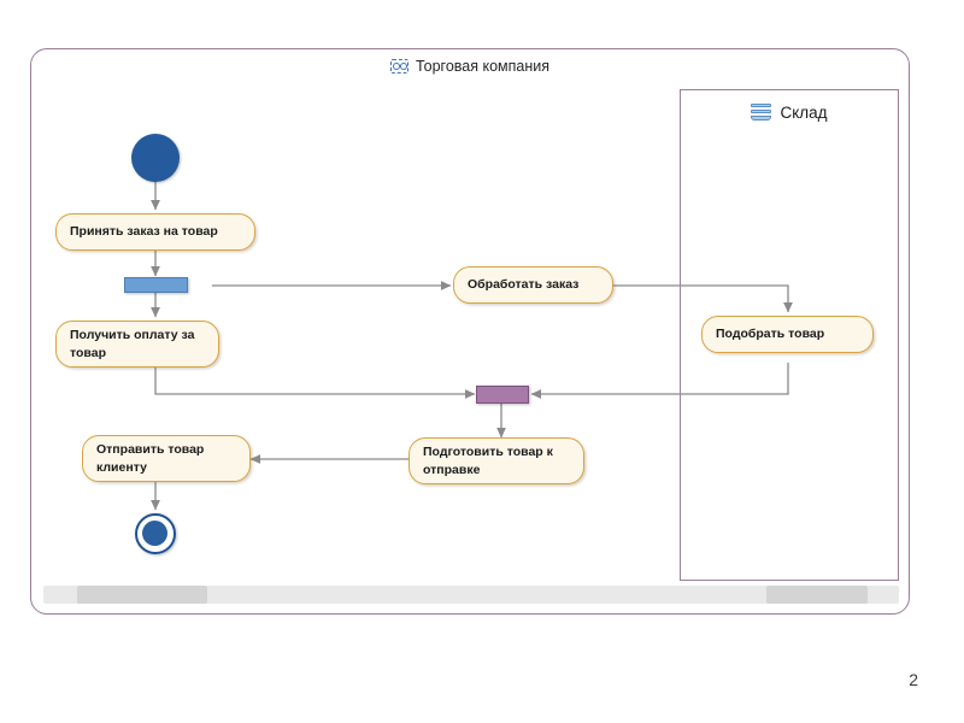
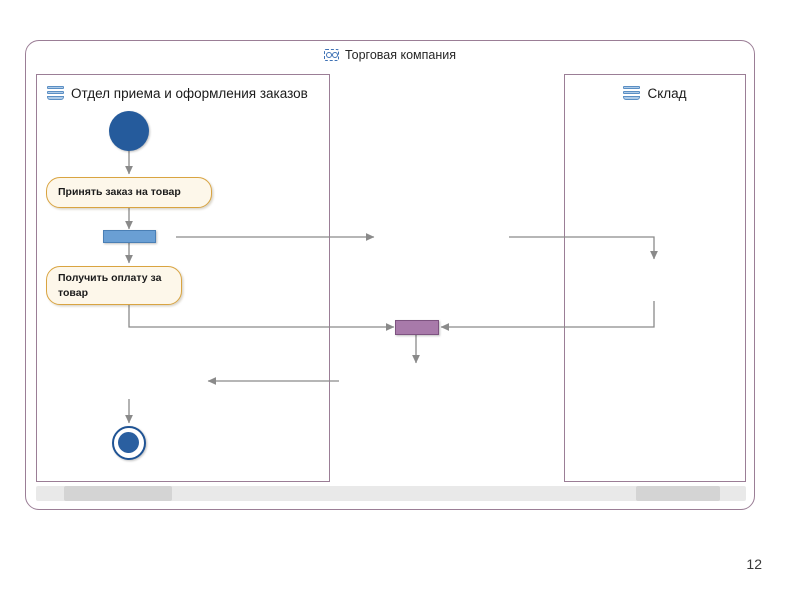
  Торговая компания
+ Отдел приема и оформления заказов
  Склад
  Принять заказ на товар
  Получить оплату за товар
- Обработать заказ
- Подобрать товар
- Подготовить товар к отправке
- Отправить товар клиенту
- 2
+ 12
